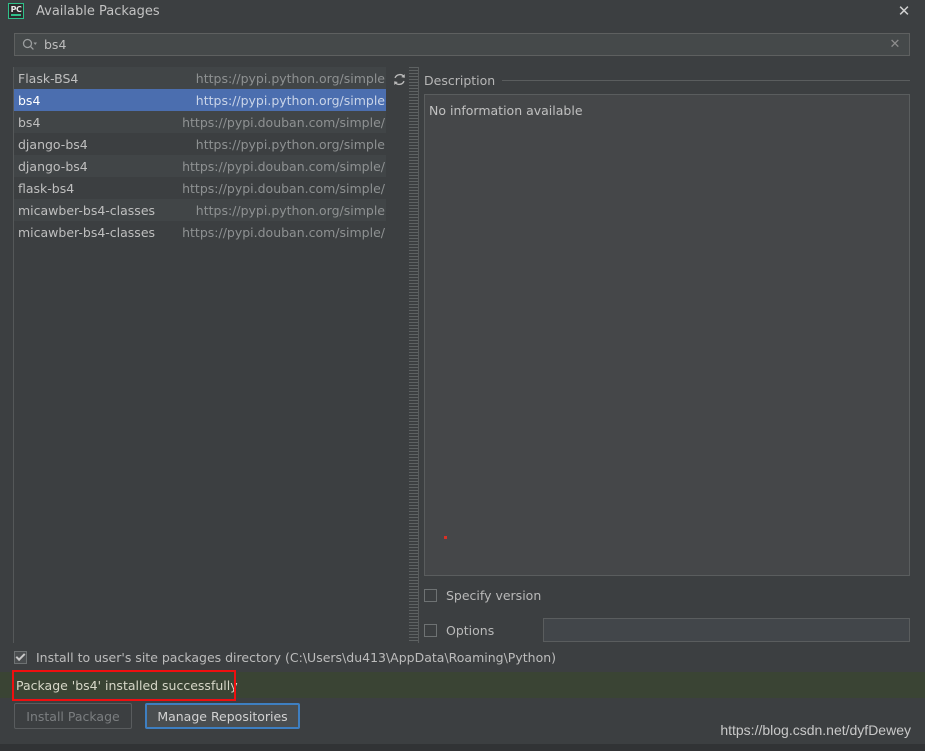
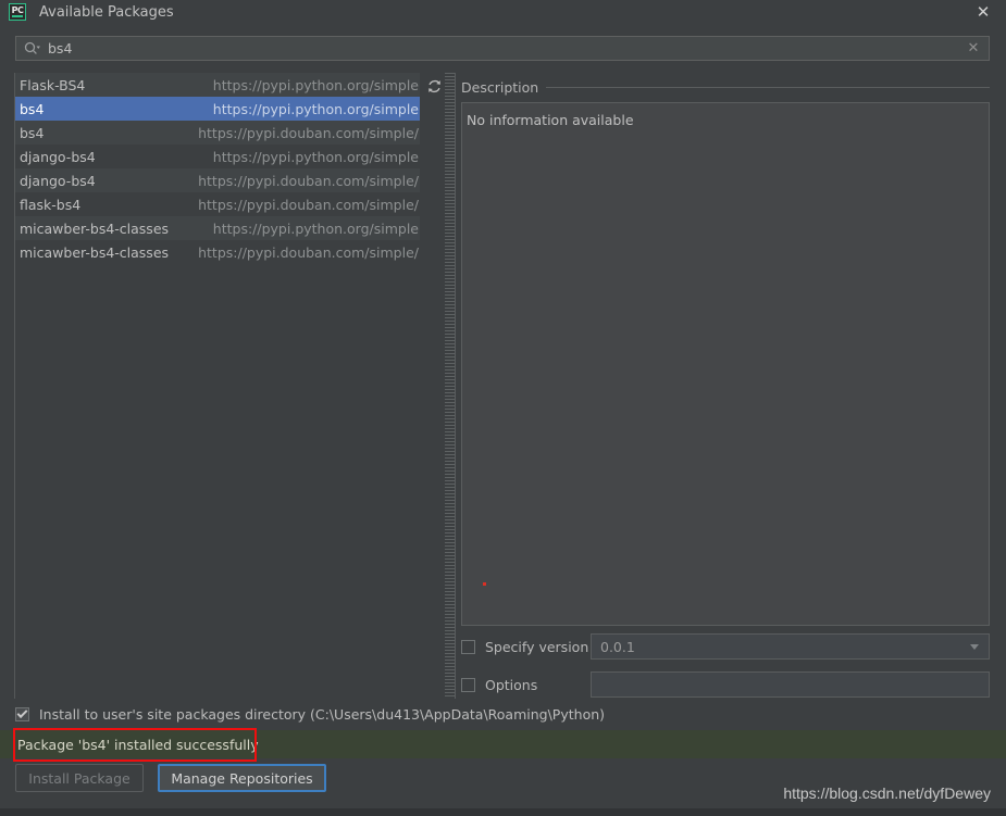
  PC
  Available Packages
  ✕
  bs4
  ✕
  Flask-BS4
  https://pypi.python.org/simple
  bs4
  https://pypi.python.org/simple
  bs4
  https://pypi.douban.com/simple/
  django-bs4
  https://pypi.python.org/simple
  django-bs4
  https://pypi.douban.com/simple/
  flask-bs4
  https://pypi.douban.com/simple/
  micawber-bs4-classes
  https://pypi.python.org/simple
  micawber-bs4-classes
  https://pypi.douban.com/simple/
  Description
  No information available
  Specify version
+ 0.0.1
  Options
  Install to user's site packages directory (C:\Users\du413\AppData\Roaming\Python)
  Package 'bs4' installed successfully
  Install Package
  Manage Repositories
  https://blog.csdn.net/dyfDewey
